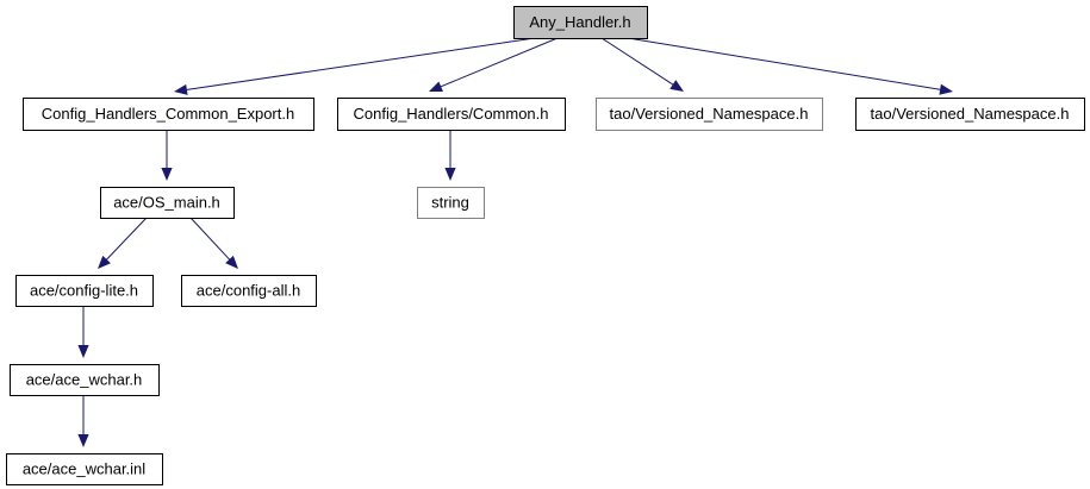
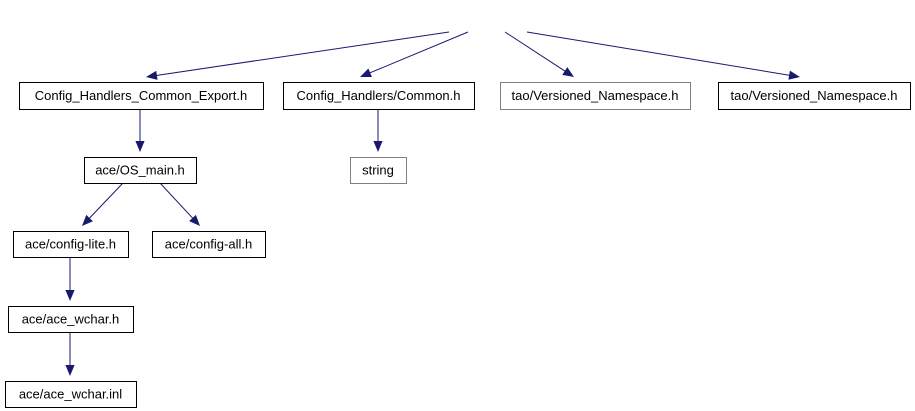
- Any_Handler.h
  Config_Handlers_Common_Export.h
  Config_Handlers/Common.h
  tao/Versioned_Namespace.h
  tao/Versioned_Namespace.h
  ace/OS_main.h
  string
  ace/config-lite.h
  ace/config-all.h
  ace/ace_wchar.h
  ace/ace_wchar.inl
